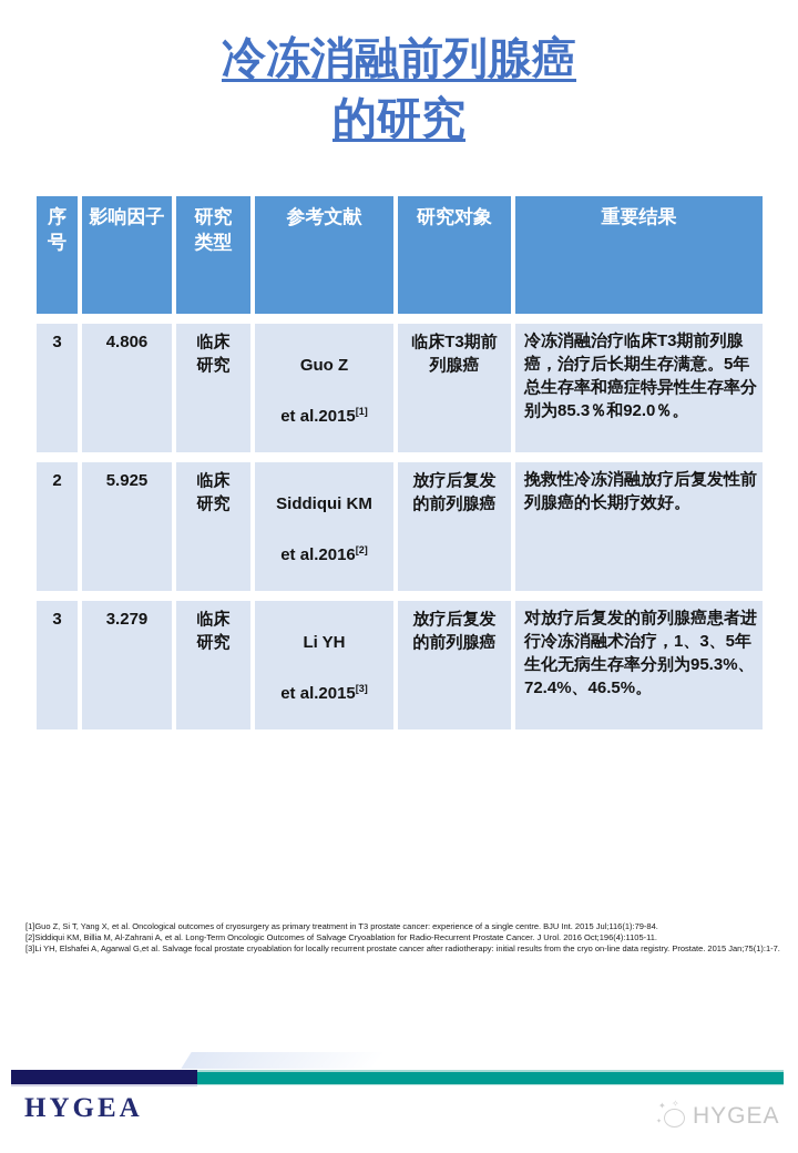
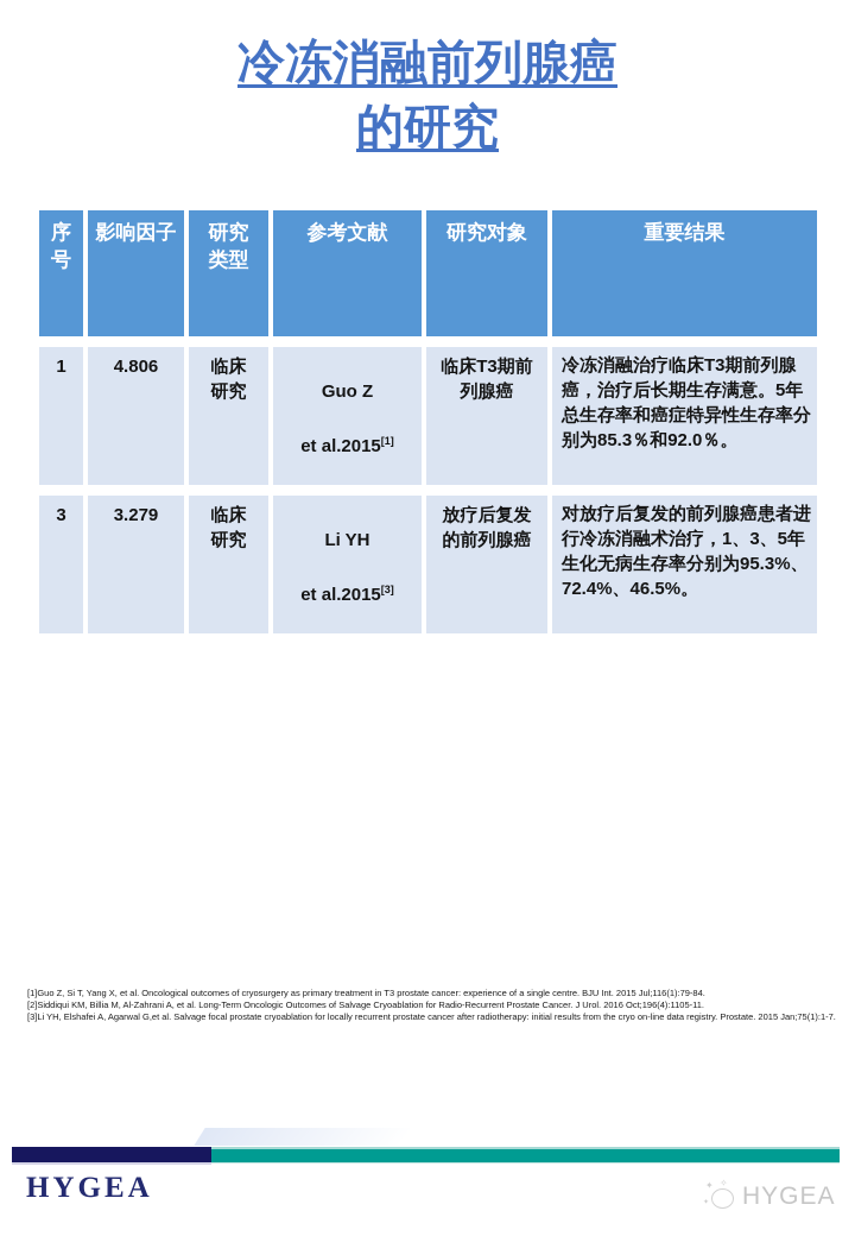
  冷冻消融前列腺癌
  的研究
  序 号	影响因子	研究 类型	参考文献	研究对象	重要结果
- 3	4.806	临床 研究	Guo Z et al.2015[1]	临床T3期前 列腺癌	冷冻消融治疗临床T3期前列腺癌，治疗后长期生存满意。5年总生存率和癌症特异性生存率分别为85.3％和92.0％。
+ 1	4.806	临床 研究	Guo Z et al.2015[1]	临床T3期前 列腺癌	冷冻消融治疗临床T3期前列腺癌，治疗后长期生存满意。5年总生存率和癌症特异性生存率分别为85.3％和92.0％。
- 2	5.925	临床 研究	Siddiqui KM et al.2016[2]	放疗后复发 的前列腺癌	挽救性冷冻消融放疗后复发性前列腺癌的长期疗效好。
  3	3.279	临床 研究	Li YH et al.2015[3]	放疗后复发 的前列腺癌	对放疗后复发的前列腺癌患者进行冷冻消融术治疗，1、3、5年生化无病生存率分别为95.3%、72.4%、46.5%。
  [1]Guo Z, Si T, Yang X, et al. Oncological outcomes of cryosurgery as primary treatment in T3 prostate cancer: experience of a single centre. BJU Int. 2015 Jul;116(1):79-84.
  [2]Siddiqui KM, Billia M, Al-Zahrani A, et al. Long-Term Oncologic Outcomes of Salvage Cryoablation for Radio-Recurrent Prostate Cancer. J Urol. 2016 Oct;196(4):1105-11.
  [3]Li YH, Elshafei A, Agarwal G,et al. Salvage focal prostate cryoablation for locally recurrent prostate cancer after radiotherapy: initial results from the cryo on-line data registry. Prostate. 2015 Jan;75(1):1-7.
  HYGEA
  ✦
  ✧
  HYGEA
